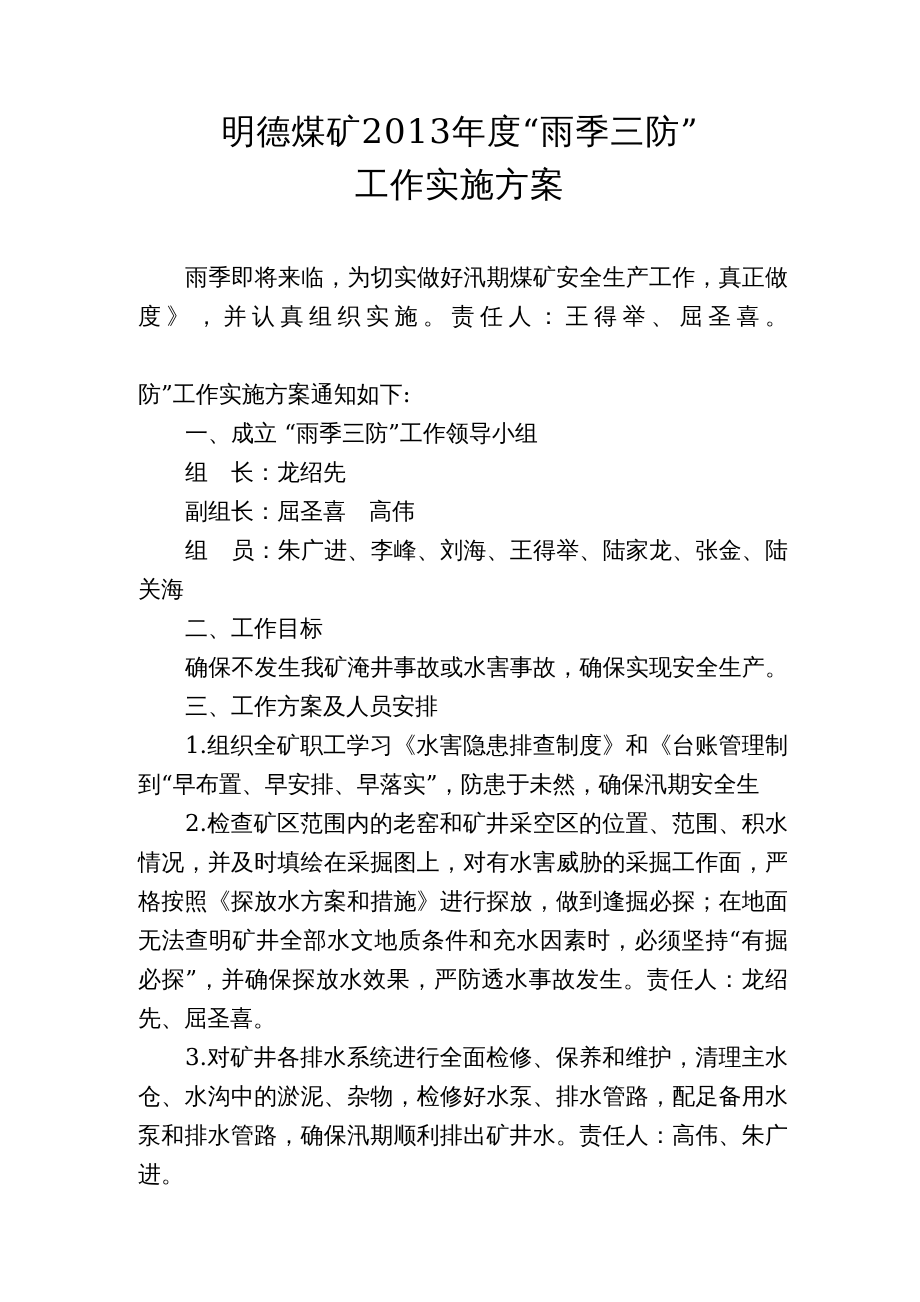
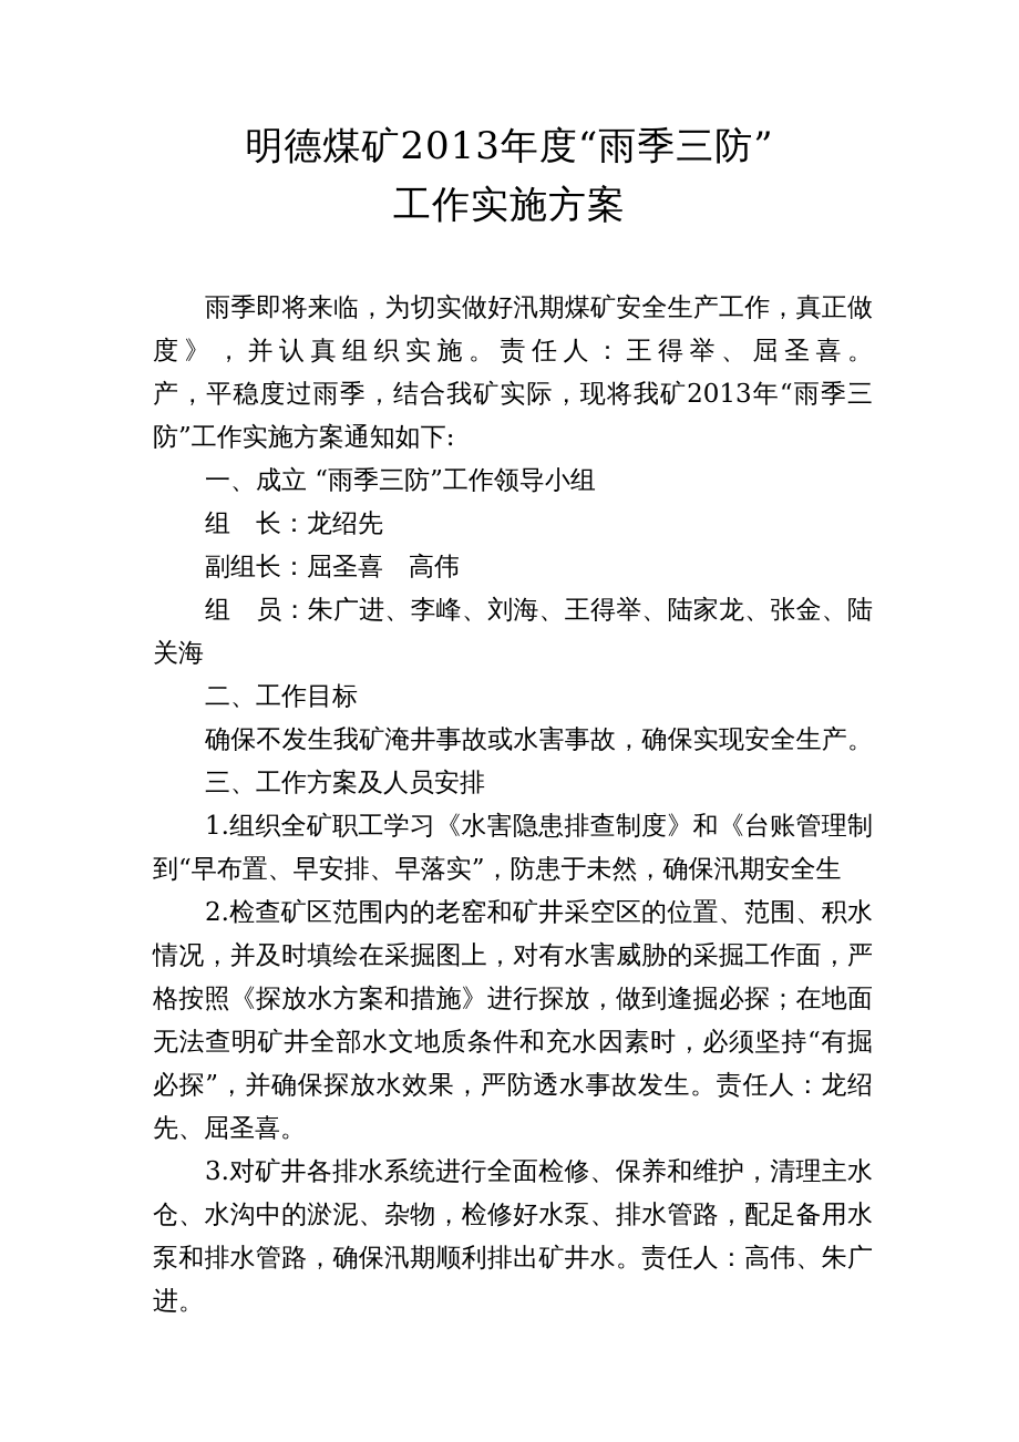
  明德煤矿2013年度“雨季三防”
  工作实施方案
  雨季即将来临，为切实做好汛期煤矿安全生产工作，真正做
  度》，并认真组织实施。责任人：王得举、屈圣喜。
+ 产，平稳度过雨季，结合我矿实际，现将我矿2013年“雨季三
  防”工作实施方案通知如下:
  一、成立 “雨季三防”工作领导小组
  组 长：龙绍先
  副组长：屈圣喜 高伟
  组 员：朱广进、李峰、刘海、王得举、陆家龙、张金、陆
  关海
  二、工作目标
  确保不发生我矿淹井事故或水害事故，确保实现安全生产。
  三、工作方案及人员安排
  1.组织全矿职工学习《水害隐患排查制度》和《台账管理制
  到“早布置、早安排、早落实”，防患于未然，确保汛期安全生
  2.检查矿区范围内的老窑和矿井采空区的位置、范围、积水
  情况，并及时填绘在采掘图上，对有水害威胁的采掘工作面，严
  格按照《探放水方案和措施》进行探放，做到逢掘必探；在地面
  无法查明矿井全部水文地质条件和充水因素时，必须坚持“有掘
  必探”，并确保探放水效果，严防透水事故发生。责任人：龙绍
  先、屈圣喜。
  3.对矿井各排水系统进行全面检修、保养和维护，清理主水
  仓、水沟中的淤泥、杂物，检修好水泵、排水管路，配足备用水
  泵和排水管路，确保汛期顺利排出矿井水。责任人：高伟、朱广
  进。
